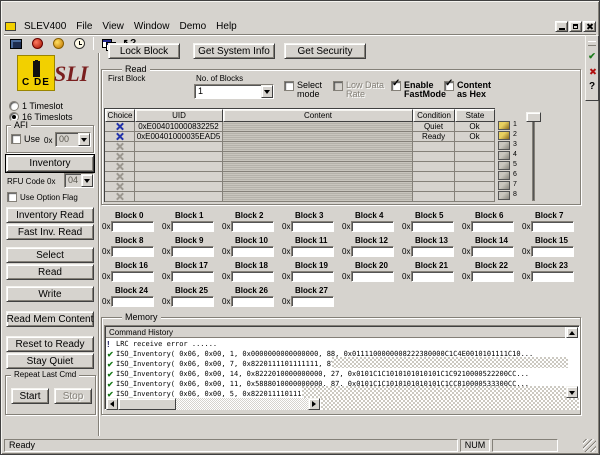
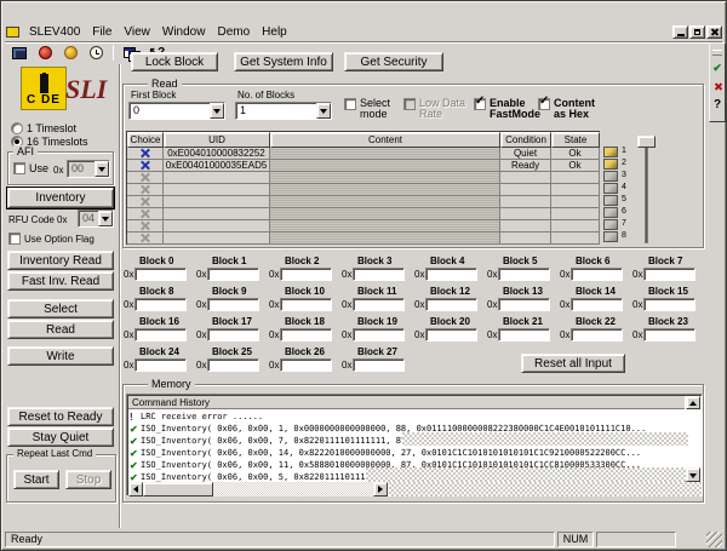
  SLEV400
  File
  View
  Window
  Demo
  Help
  C DE
  SLI
  1 Timeslot
  16 Timeslots
  AFI
  Use
  0x
  00
  Inventory
  RFU Code 0x
  04
  Use Option Flag
  Inventory Read
  Fast Inv. Read
  Select
  Read
  Write
- Read Mem Content
  Reset to Ready
  Stay Quiet
  Repeat Last Cmd
  Start
  Stop
  Lock Block
  Get System Info
  Get Security
  Read
  First Block
+ 0
  No. of Blocks
  1
  Select
  mode
  Low Data
  Rate
  Enable
  FastMode
  Content
  as Hex
  Choice
  UID
  Content
  Condition
  State
  0xE004010000832252
  Quiet
  Ok
  0xE00401000035EAD5
  Ready
  Ok
  Block 0
  0x
  Block 1
  0x
  Block 2
  0x
  Block 3
  0x
  Block 4
  0x
  Block 5
  0x
  Block 6
  0x
  Block 7
  0x
  Block 8
  0x
  Block 9
  0x
  Block 10
  0x
  Block 11
  0x
  Block 12
  0x
  Block 13
  0x
  Block 14
  0x
  Block 15
  0x
  Block 16
  0x
  Block 17
  0x
  Block 18
  0x
  Block 19
  0x
  Block 20
  0x
  Block 21
  0x
  Block 22
  0x
  Block 23
  0x
  Block 24
  0x
  Block 25
  0x
  Block 26
  0x
  Block 27
  0x
+ Reset all Input
  Memory
  Command History
  !
  LRC receive error ......
  ✔
  ISO_Inventory( 0x06, 0x00, 1, 0x0000000000000000, 88, 0x0111100000008222380000C1C4E0010101111C10...
  ✔
  ✔
  ISO_Inventory( 0x06, 0x00, 14, 0x8222010000000000, 27, 0x0101C1C1010101010101C1C9210000522200CC...
  ✔
  ISO_Inventory( 0x06, 0x00, 11, 0x5888010000000000, 87, 0x0101C1C1010101010101C1CC810000533300CC...
  ✔
  Ready
  NUM
